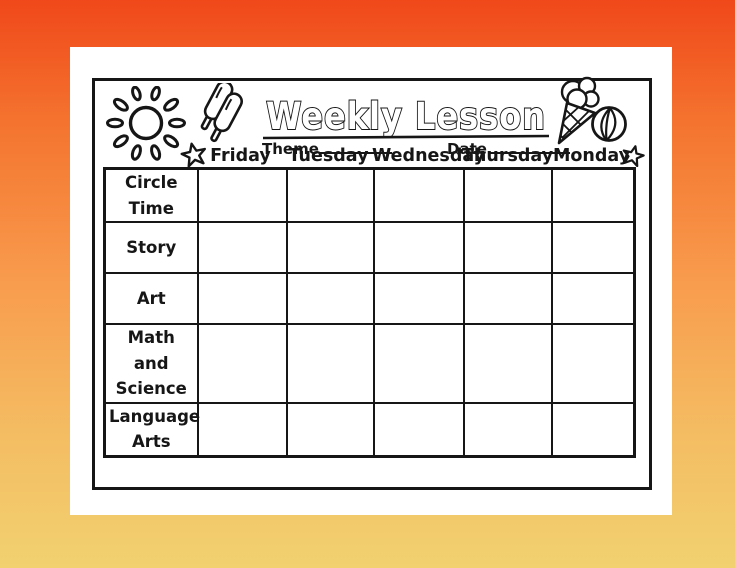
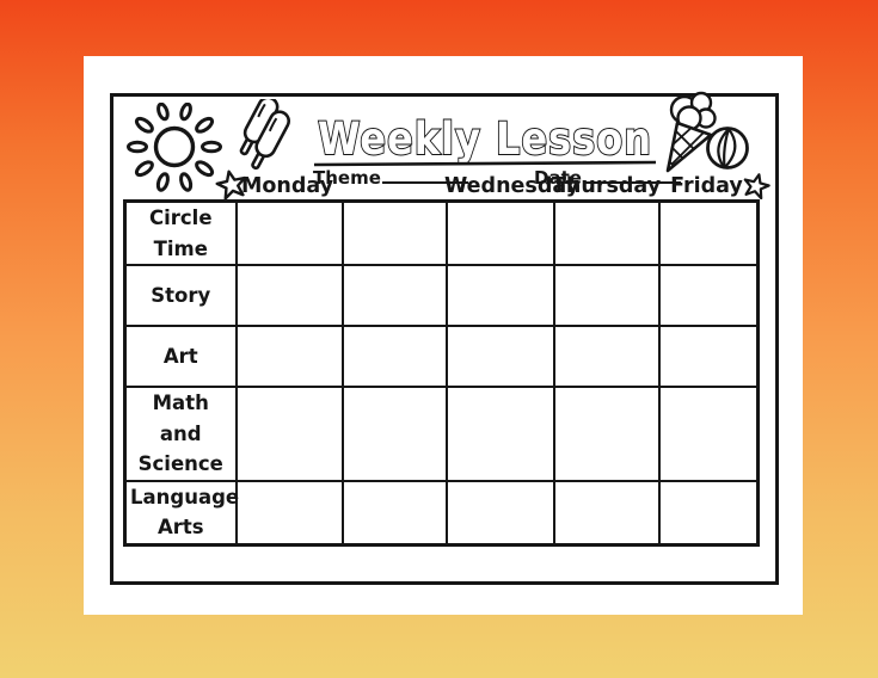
  Weekly Lesson
  Theme
  Date
  Circle Time
  Story
  Art
  Math and Science
  Language Arts
- Friday
+ Monday
- Tuesday
  Wednesd
  Thursday
- Monday
+ Friday
